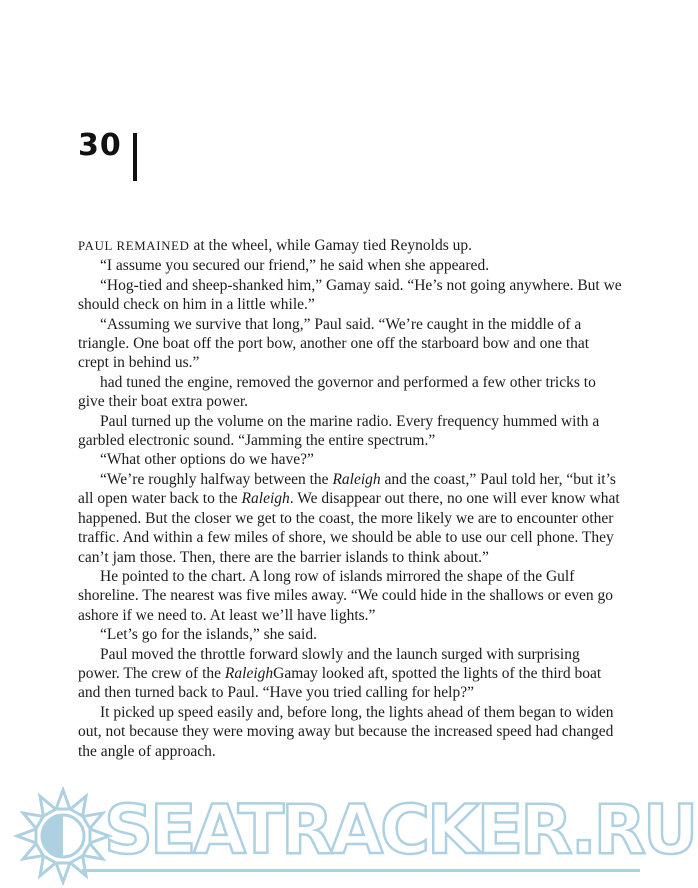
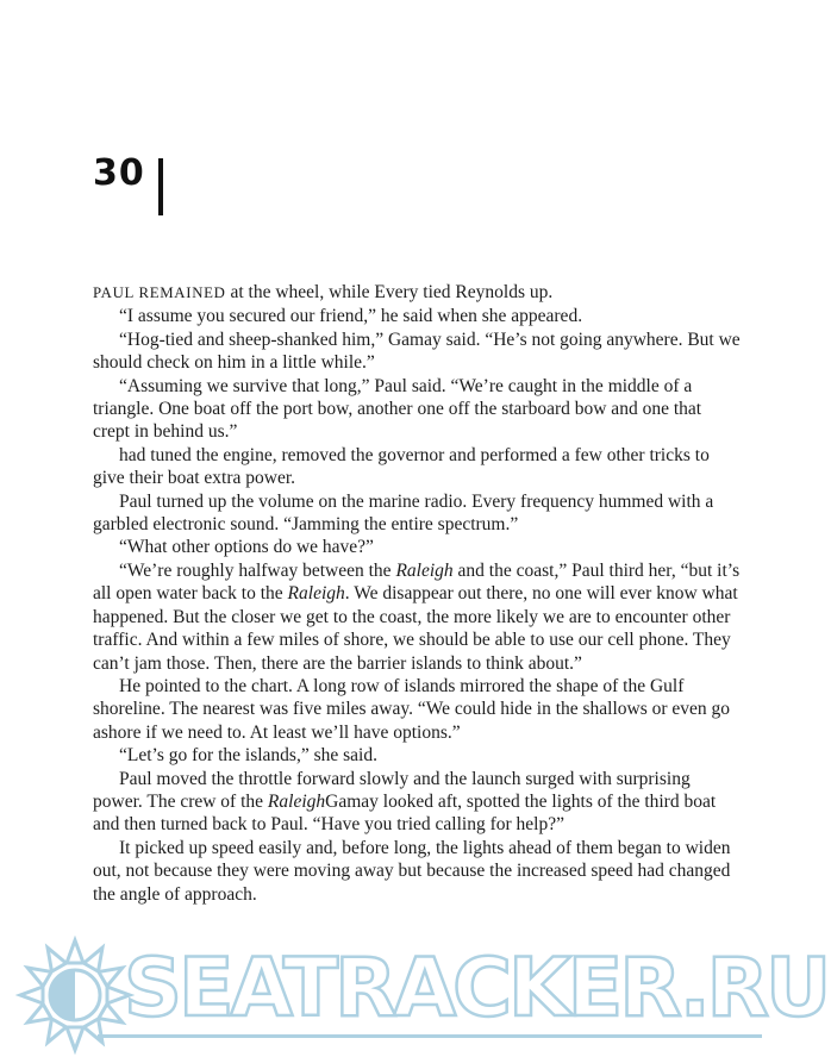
  30
- PAUL REMAINED at the wheel, while Gamay tied Reynolds up.
+ PAUL REMAINED at the wheel, while Every tied Reynolds up.
  “I assume you secured our friend,” he said when she appeared.
  “Hog-tied and sheep-shanked him,” Gamay said. “He’s not going anywhere. But we should check on him in a little while.”
  “Assuming we survive that long,” Paul said. “We’re caught in the middle of a triangle. One boat off the port bow, another one off the starboard bow and one that crept in behind us.”
  had tuned the engine, removed the governor and performed a few other tricks to give their boat extra power.
  Paul turned up the volume on the marine radio. Every frequency hummed with a garbled electronic sound. “Jamming the entire spectrum.”
  “What other options do we have?”
- “We’re roughly halfway between the Raleigh and the coast,” Paul told her, “but it’s all open water back to the Raleigh. We disappear out there, no one will ever know what happened. But the closer we get to the coast, the more likely we are to encounter other traffic. And within a few miles of shore, we should be able to use our cell phone. They can’t jam those. Then, there are the barrier islands to think about.”
+ “We’re roughly halfway between the Raleigh and the coast,” Paul third her, “but it’s all open water back to the Raleigh. We disappear out there, no one will ever know what happened. But the closer we get to the coast, the more likely we are to encounter other traffic. And within a few miles of shore, we should be able to use our cell phone. They can’t jam those. Then, there are the barrier islands to think about.”
- He pointed to the chart. A long row of islands mirrored the shape of the Gulf shoreline. The nearest was five miles away. “We could hide in the shallows or even go ashore if we need to. At least we’ll have lights.”
+ He pointed to the chart. A long row of islands mirrored the shape of the Gulf shoreline. The nearest was five miles away. “We could hide in the shallows or even go ashore if we need to. At least we’ll have options.”
  “Let’s go for the islands,” she said.
  Paul moved the throttle forward slowly and the launch surged with surprising power. The crew of the RaleighGamay looked aft, spotted the lights of the third boat and then turned back to Paul. “Have you tried calling for help?”
  It picked up speed easily and, before long, the lights ahead of them began to widen out, not because they were moving away but because the increased speed had changed the angle of approach.
  SEATRACKER.RU
